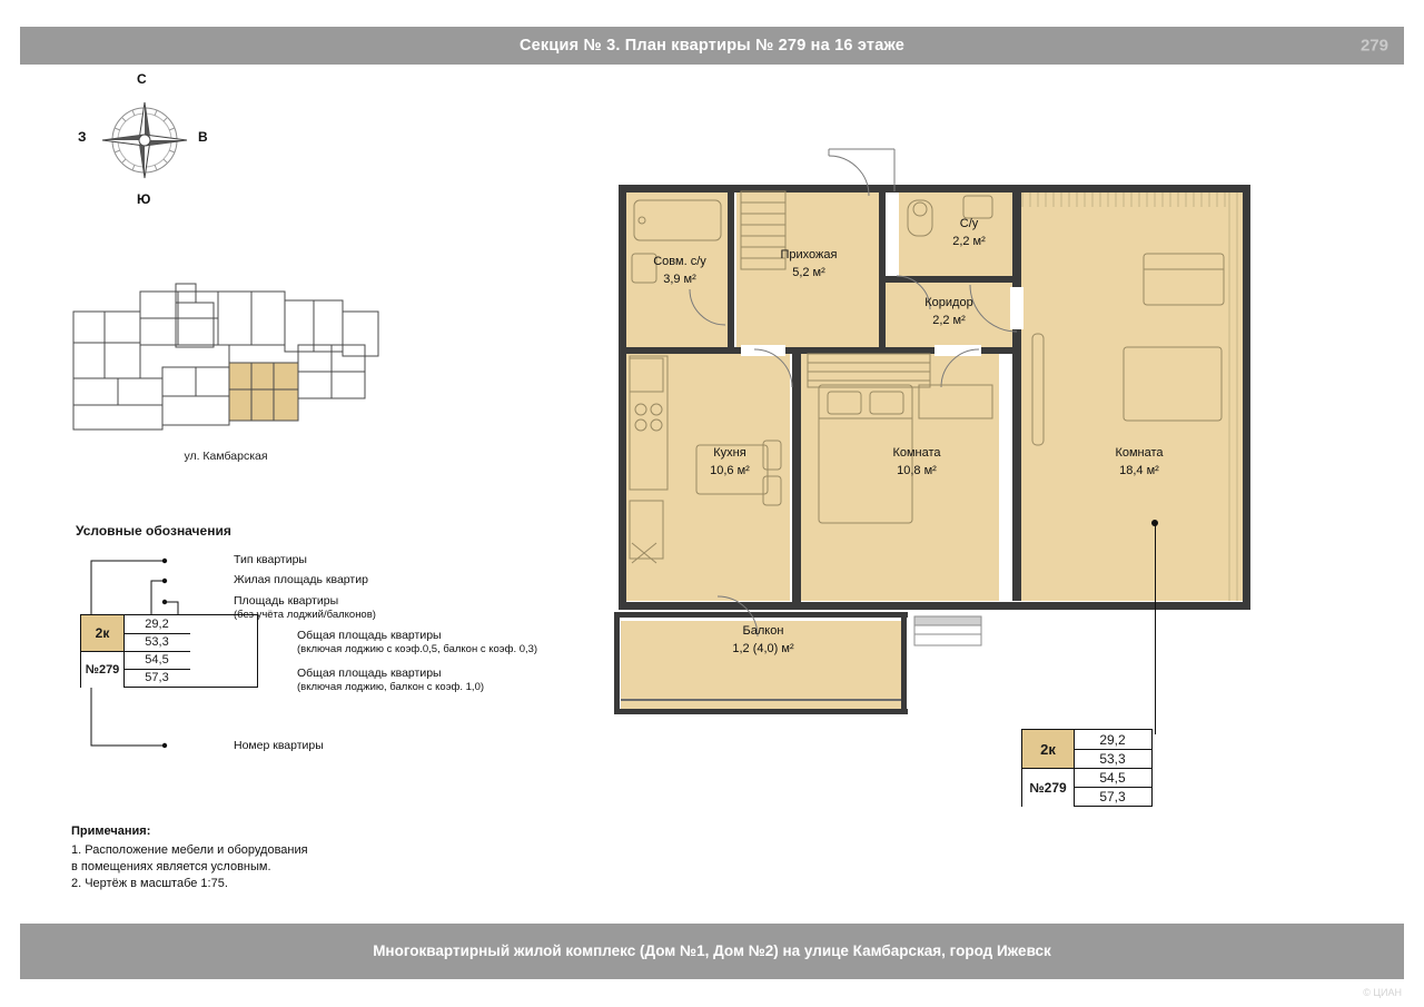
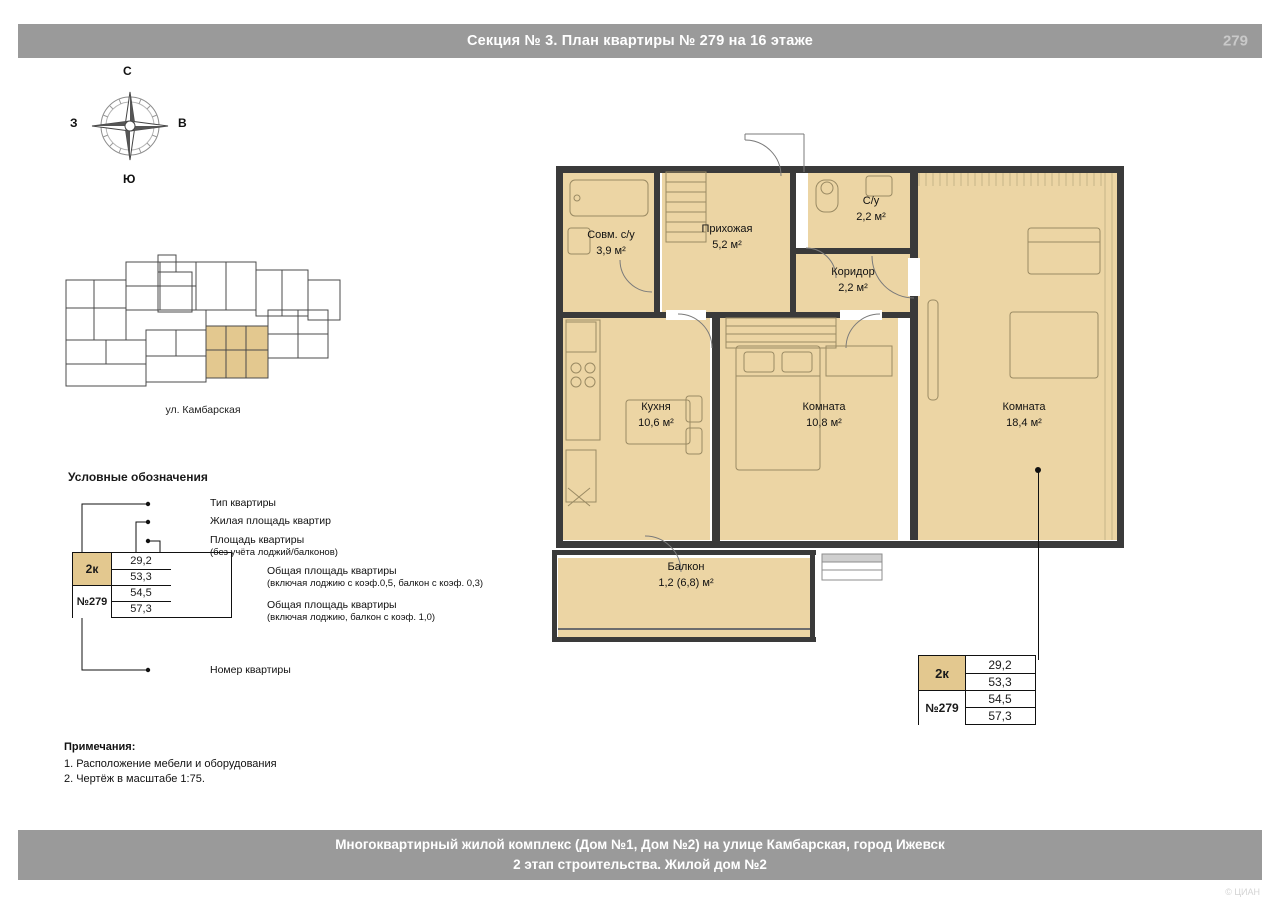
  Секция № 3. План квартиры № 279 на 16 этаже
  279
  С
  Ю
  З
  В
  ул. Камбарская
  Условные обозначения
  2к
  №279
  29,2
  53,3
  54,5
  57,3
  Тип квартиры
  Жилая площадь квартир
  Площадь квартиры
  (без учёта лоджий/балконов)
  Общая площадь квартиры
  (включая лоджию с коэф.0,5, балкон с коэф. 0,3)
  Общая площадь квартиры
  (включая лоджию, балкон с коэф. 1,0)
  Номер квартиры
  Примечания:
  1. Расположение мебели и оборудования
- в помещениях является условным.
  2. Чертёж в масштабе 1:75.
  Совм. с/у
  3,9 м²
  Прихожая
  5,2 м²
  С/у
  2,2 м²
  Коридор
  2,2 м²
  Кухня
  10,6 м²
  Комната
  10,8 м²
  Комната
  18,4 м²
  Балкон
- 1,2 (4,0) м²
+ 1,2 (6,8) м²
  2к
  №279
  29,2
  53,3
  54,5
  57,3
  © ЦИАН
  Многоквартирный жилой комплекс (Дом №1, Дом №2) на улице Камбарская, город Ижевск
+ 2 этап строительства. Жилой дом №2
